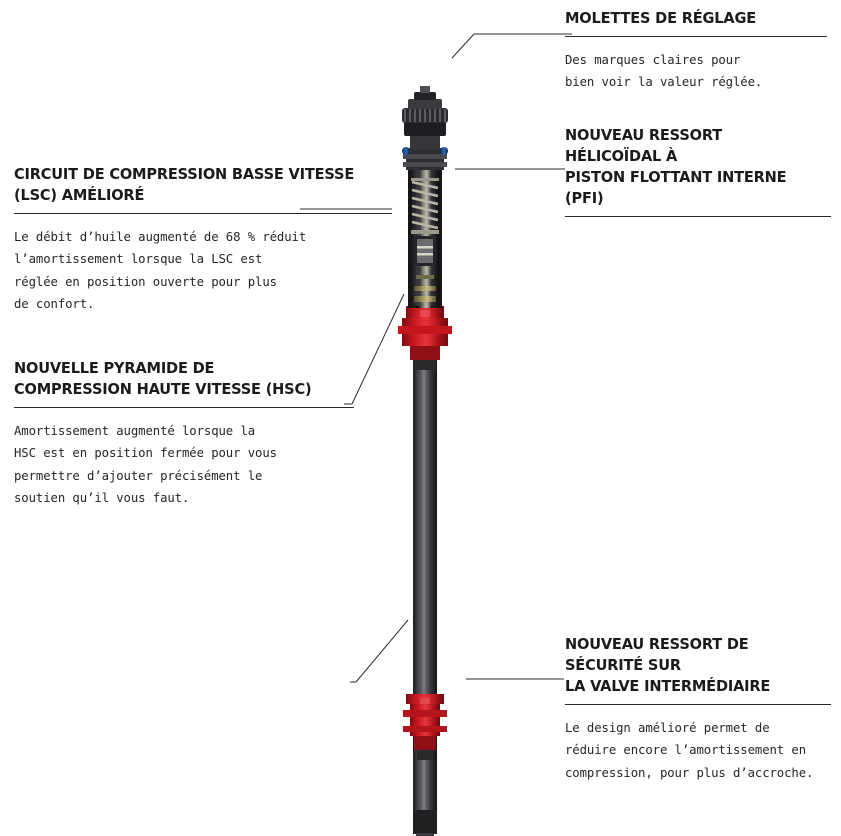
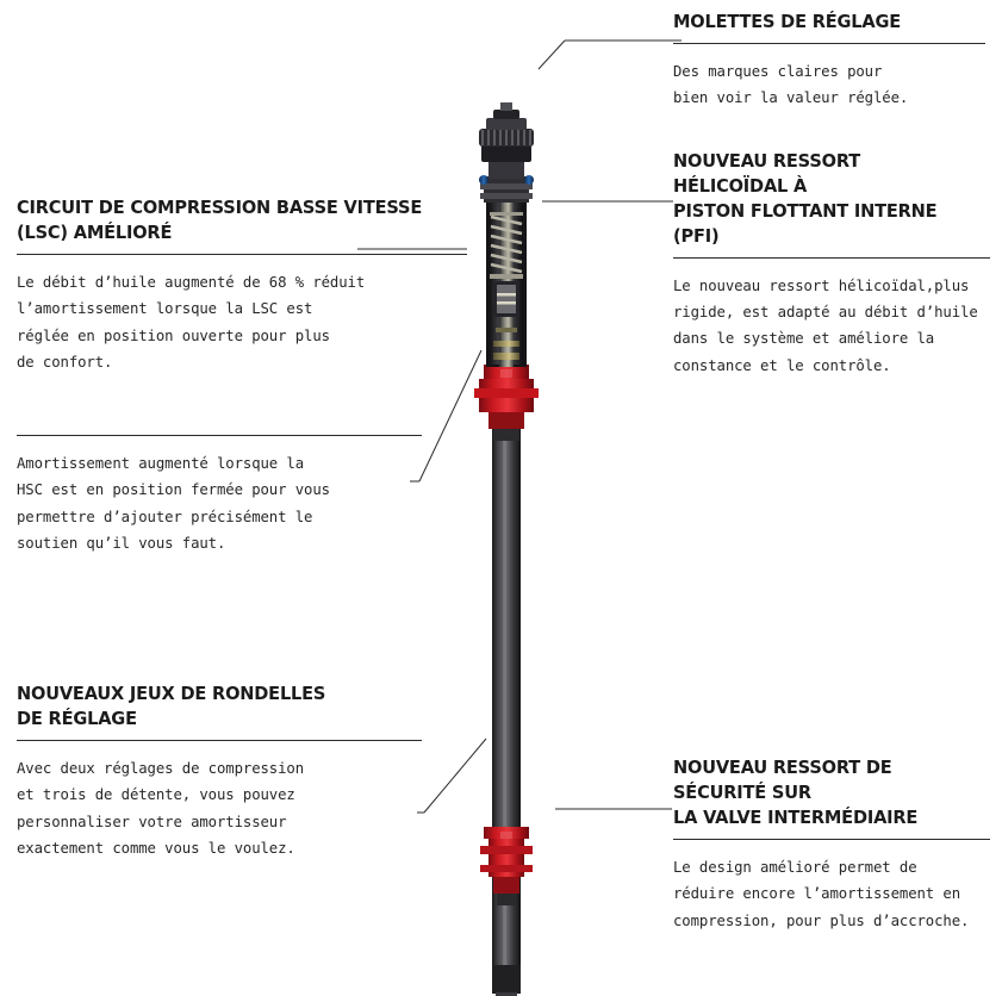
  MOLETTES DE RÉGLAGE
  Des marques claires pour
  bien voir la valeur réglée.
  NOUVEAU RESSORT HÉLICOÏDAL À
  PISTON FLOTTANT INTERNE (PFI)
+ Le nouveau ressort hélicoïdal,plus
+ rigide, est adapté au débit d’huile
+ dans le système et améliore la
+ constance et le contrôle.
  NOUVEAU RESSORT DE SÉCURITÉ SUR
  LA VALVE INTERMÉDIAIRE
  Le design amélioré permet de
  réduire encore l’amortissement en
  compression, pour plus d’accroche.
  CIRCUIT DE COMPRESSION BASSE VITESSE
  (LSC) AMÉLIORÉ
  Le débit d’huile augmenté de 68 % réduit
  l’amortissement lorsque la LSC est
  réglée en position ouverte pour plus
  de confort.
- NOUVELLE PYRAMIDE DE
- COMPRESSION HAUTE VITESSE (HSC)
  Amortissement augmenté lorsque la
  HSC est en position fermée pour vous
  permettre d’ajouter précisément le
  soutien qu’il vous faut.
+ NOUVEAUX JEUX DE RONDELLES
+ DE RÉGLAGE
+ Avec deux réglages de compression
+ et trois de détente, vous pouvez
+ personnaliser votre amortisseur
+ exactement comme vous le voulez.
